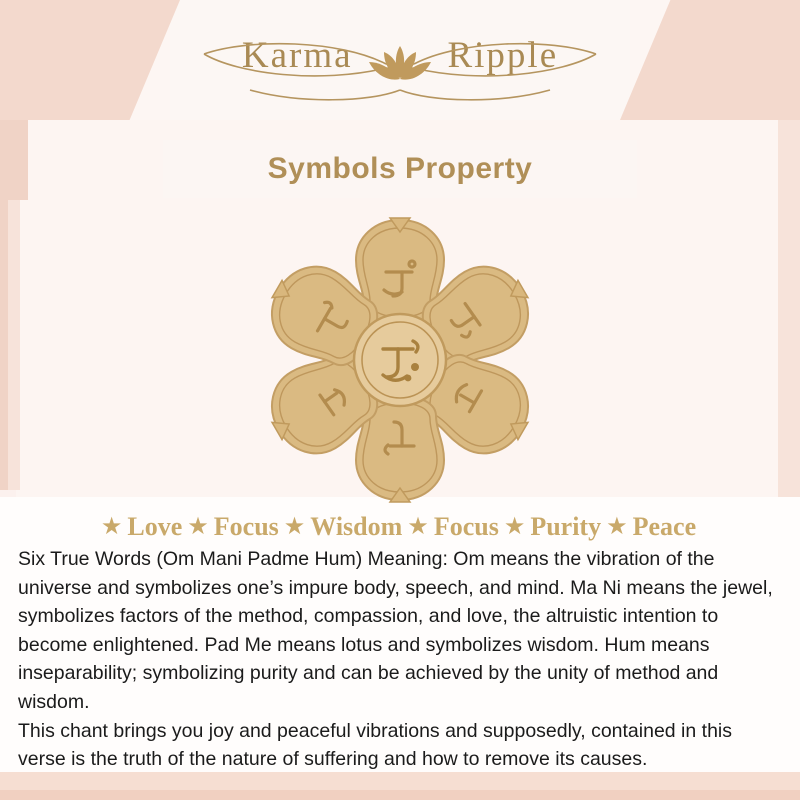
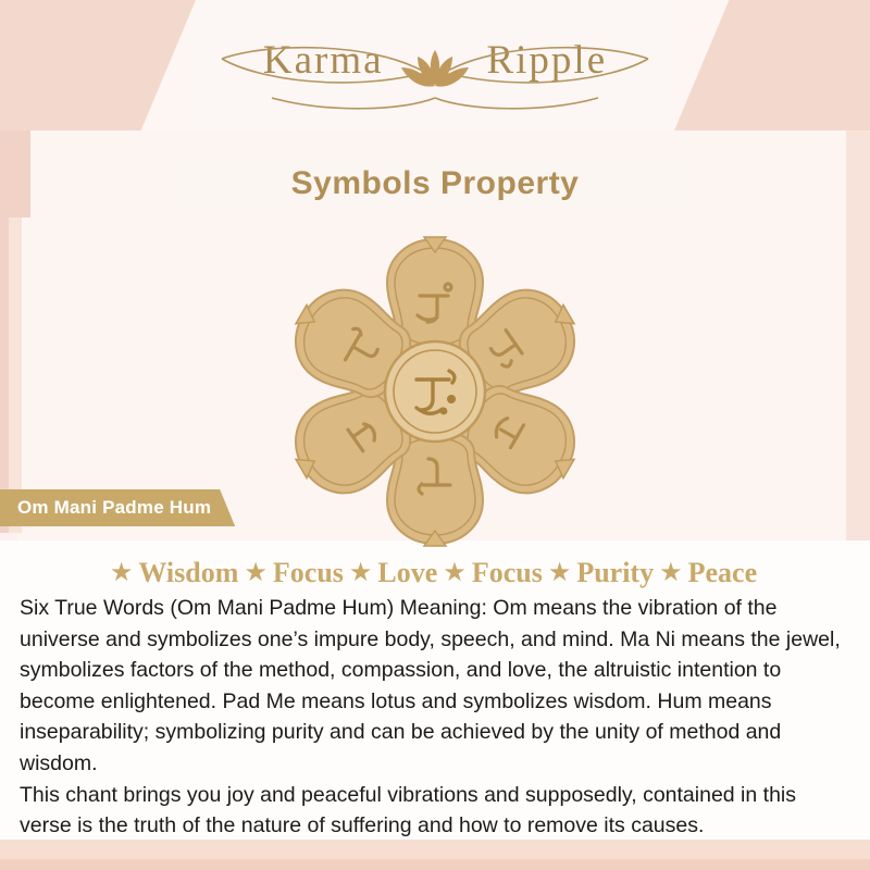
  Karma Ripple
  Symbols Property
+ Om Mani Padme Hum
  ★
- Love
+ Wisdom
  ★
  Focus
  ★
- Wisdom
+ Love
  ★
  Focus
  ★
  Purity
  ★
  Peace
  Six True Words (Om Mani Padme Hum) Meaning: Om means the vibration of the universe and symbolizes one’s impure body, speech, and mind. Ma Ni means the jewel, symbolizes factors of the method, compassion, and love, the altruistic intention to become enlightened. Pad Me means lotus and symbolizes wisdom. Hum means inseparability; symbolizing purity and can be achieved by the unity of method and wisdom.
  This chant brings you joy and peaceful vibrations and supposedly, contained in this verse is the truth of the nature of suffering and how to remove its causes.
